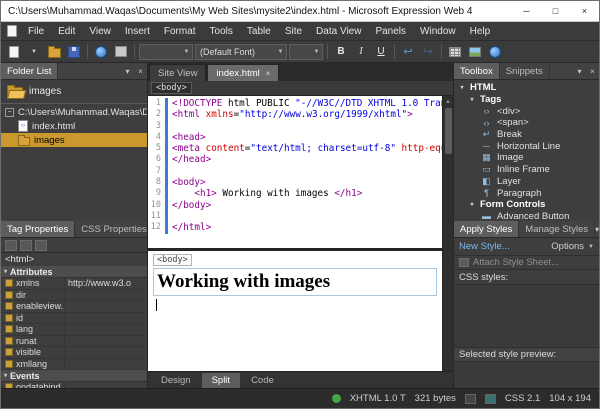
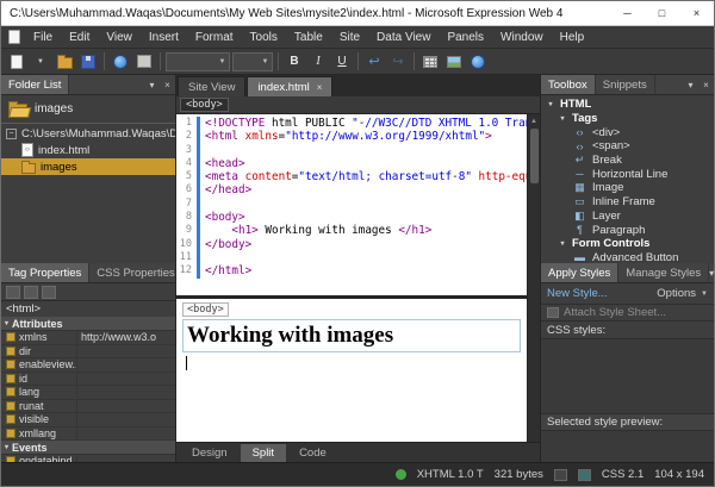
  C:\Users\Muhammad.Waqas\Documents\My Web Sites\mysite2\index.html - Microsoft Expression Web 4
  ─
  □
  ×
  File
  Edit
  View
  Insert
  Format
  Tools
  Table
  Site
  Data View
  Panels
  Window
  Help
- (Default Font)
  B
  I
  U
  ↩
  ↪
  Folder List
  ▾
  ×
  images
  C:\Users\Muhammad.Waqas\D
  index.html
  images
  Tag Properties
  CSS Properties
  <html>
  Attributes
  xmlns
  http://www.w3.o
  dir
  enableview.
  id
  lang
  runat
  visible
  xmllang
  Events
  Site View
  index.html
  ×
  <body>
  1
  <!DOCTYPE html PUBLIC "-//W3C//DTD XHTML 1.0 Tra
  2
  <html xmlns="http://www.w3.org/1999/xhtml">
  3
  4
  <head>
  5
  <meta content="text/html; charset=utf-8" http-eq
  6
  </head>
  7
  8
  <body>
  9
  <h1> Working with images </h1>
  10
  </body>
  11
  12
  </html>
  <body>
  Working with images
  Design
  Split
  Code
  Toolbox
  Snippets
  ▾
  ×
  HTML
  Tags
  ‹›
  <div>
  ‹›
  <span>
  ↵
  Break
  ─
  Horizontal Line
  ▦
  Image
  ▭
  Inline Frame
  ◧
  Layer
  ¶
  Paragraph
  Form Controls
  ▬
  Advanced Button
  Apply Styles
  Manage Styles
  ▾
  New Style...
  Options
  Attach Style Sheet...
  CSS styles:
  Selected style preview:
  XHTML 1.0 T
  321 bytes
  CSS 2.1
  104 x 194
